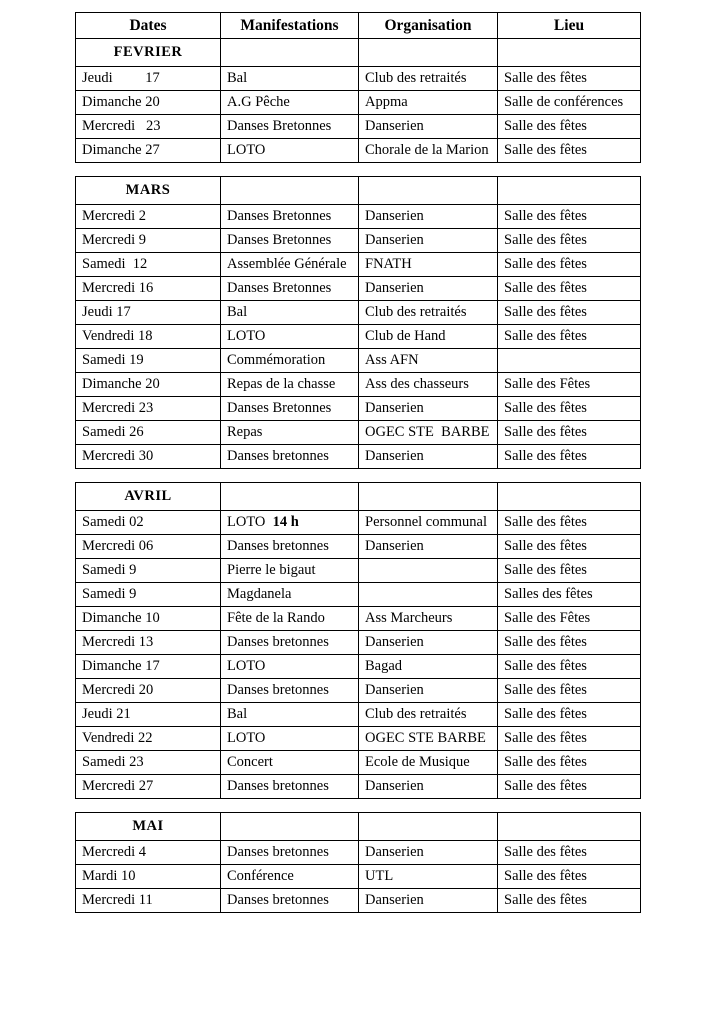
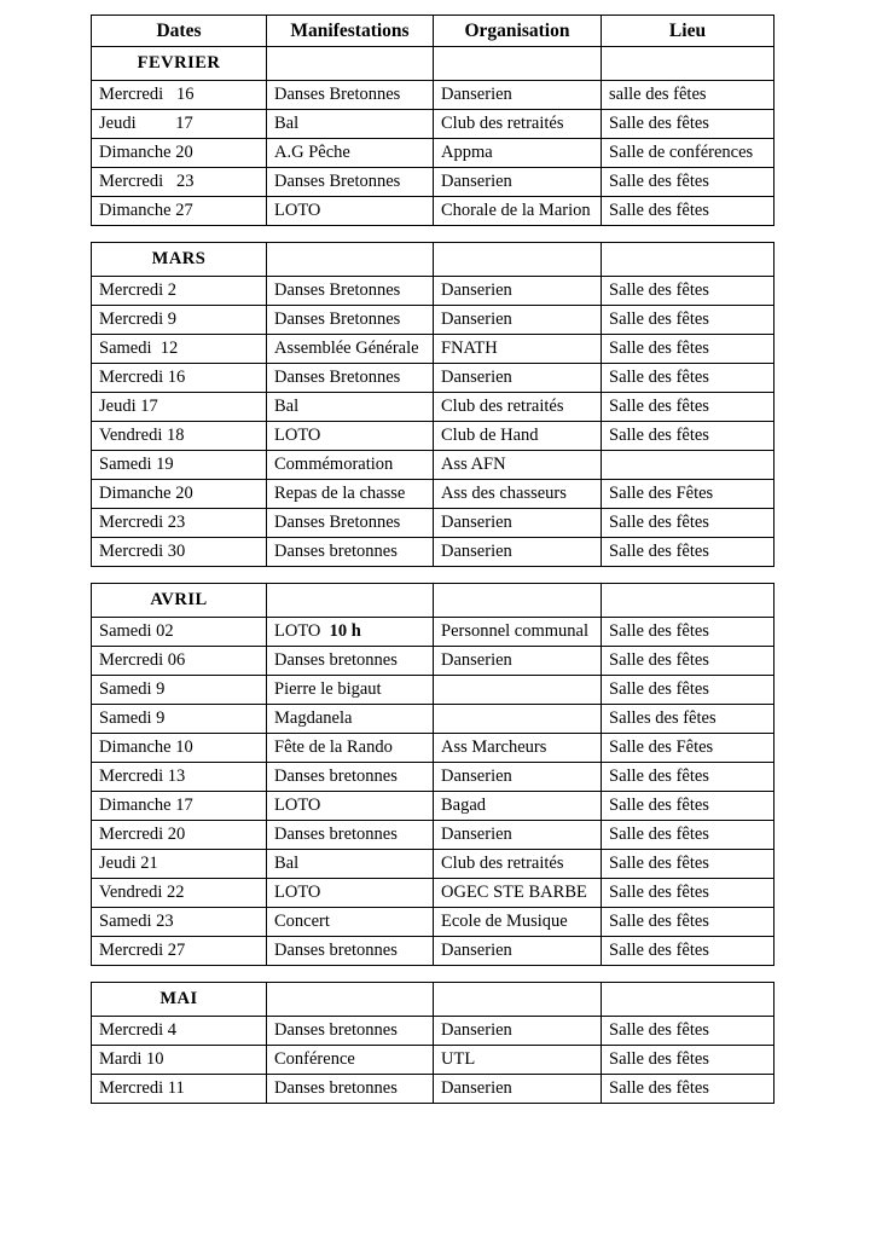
  Dates	Manifestations	Organisation	Lieu
  FEVRIER
+ Mercredi 16	Danses Bretonnes	Danserien	salle des fêtes
  Jeudi 17	Bal	Club des retraités	Salle des fêtes
  Dimanche 20	A.G Pêche	Appma	Salle de conférences
  Mercredi 23	Danses Bretonnes	Danserien	Salle des fêtes
  Dimanche 27	LOTO	Chorale de la Marion	Salle des fêtes
  MARS
  Mercredi 2	Danses Bretonnes	Danserien	Salle des fêtes
  Mercredi 9	Danses Bretonnes	Danserien	Salle des fêtes
  Samedi 12	Assemblée Générale	FNATH	Salle des fêtes
  Mercredi 16	Danses Bretonnes	Danserien	Salle des fêtes
  Jeudi 17	Bal	Club des retraités	Salle des fêtes
  Vendredi 18	LOTO	Club de Hand	Salle des fêtes
  Samedi 19	Commémoration	Ass AFN
  Dimanche 20	Repas de la chasse	Ass des chasseurs	Salle des Fêtes
  Mercredi 23	Danses Bretonnes	Danserien	Salle des fêtes
- Samedi 26	Repas	OGEC STE BARBE	Salle des fêtes
  Mercredi 30	Danses bretonnes	Danserien	Salle des fêtes
  AVRIL
- Samedi 02	LOTO 14 h	Personnel communal	Salle des fêtes
+ Samedi 02	LOTO 10 h	Personnel communal	Salle des fêtes
  Mercredi 06	Danses bretonnes	Danserien	Salle des fêtes
  Samedi 9	Pierre le bigaut		Salle des fêtes
  Samedi 9	Magdanela		Salles des fêtes
  Dimanche 10	Fête de la Rando	Ass Marcheurs	Salle des Fêtes
  Mercredi 13	Danses bretonnes	Danserien	Salle des fêtes
  Dimanche 17	LOTO	Bagad	Salle des fêtes
  Mercredi 20	Danses bretonnes	Danserien	Salle des fêtes
  Jeudi 21	Bal	Club des retraités	Salle des fêtes
  Vendredi 22	LOTO	OGEC STE BARBE	Salle des fêtes
  Samedi 23	Concert	Ecole de Musique	Salle des fêtes
  Mercredi 27	Danses bretonnes	Danserien	Salle des fêtes
  MAI
  Mercredi 4	Danses bretonnes	Danserien	Salle des fêtes
  Mardi 10	Conférence	UTL	Salle des fêtes
  Mercredi 11	Danses bretonnes	Danserien	Salle des fêtes
